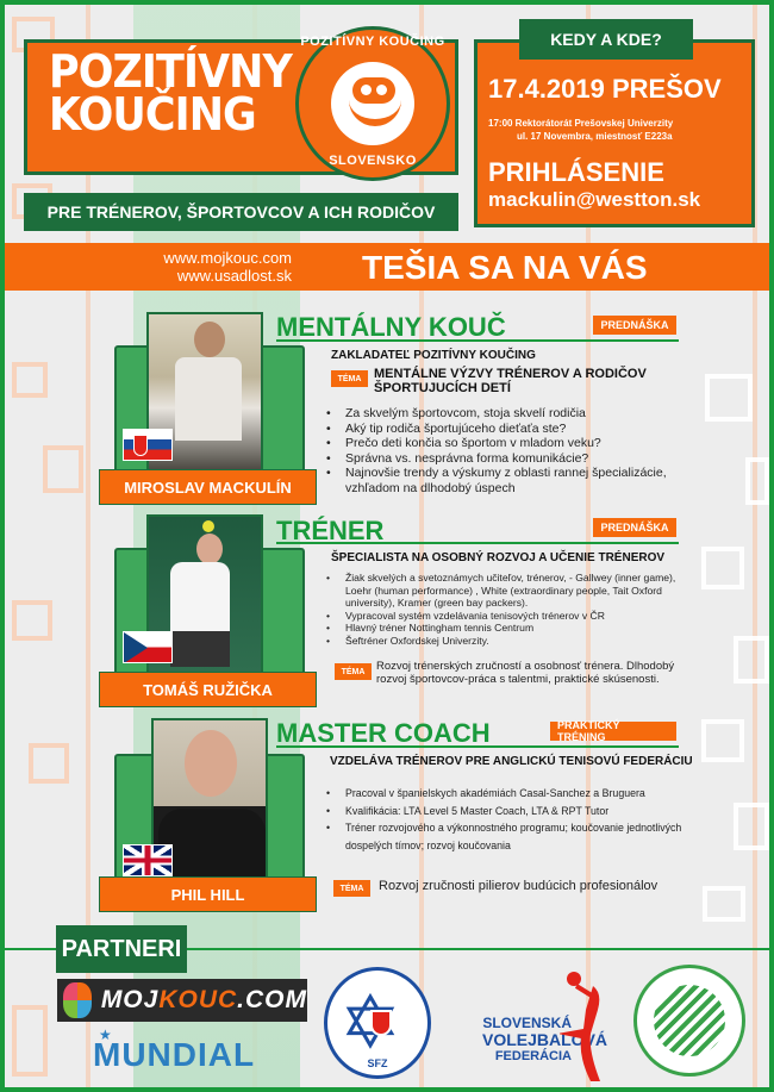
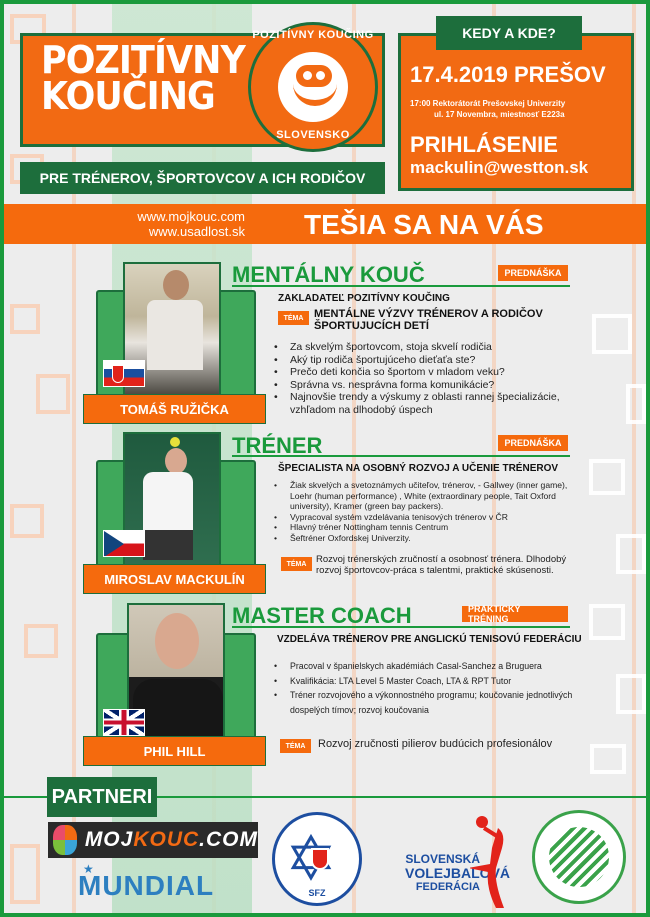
  POZITÍVNY
  KOUČING
  POZITÍVNY KOUČING
  SLOVENSKO
  PRE TRÉNEROV, ŠPORTOVCOV A ICH RODIČOV
  KEDY A KDE?
  17.4.2019 PREŠOV
  17:00 Rektorátorát Prešovskej Univerzity
  ul. 17 Novembra, miestnosť E223a
  PRIHLÁSENIE
  mackulin@westton.sk
  www.mojkouc.com
  www.usadlost.sk
  TEŠIA SA NA VÁS
- MIROSLAV MACKULÍN
+ TOMÁŠ RUŽIČKA
  MENTÁLNY KOUČ
  PREDNÁŠKA
  ZAKLADATEĽ POZITÍVNY KOUČING
  MENTÁLNE VÝZVY TRÉNEROV A RODIČOV ŠPORTUJUCÍCH DETÍ
  Za skvelým športovcom, stoja skvelí rodičia
  Aký tip rodiča športujúceho dieťaťa ste?
  Prečo deti končia so športom v mladom veku?
  Správna vs. nesprávna forma komunikácie?
  Najnovšie trendy a výskumy z oblasti rannej špecializácie, vzhľadom na dlhodobý úspech
- TOMÁŠ RUŽIČKA
+ MIROSLAV MACKULÍN
  TRÉNER
  PREDNÁŠKA
  ŠPECIALISTA NA OSOBNÝ ROZVOJ A UČENIE TRÉNEROV
  Žiak skvelých a svetoznámych učiteľov, trénerov, - Gallwey (inner game), Loehr (human performance) , White (extraordinary people, Tait Oxford university), Kramer (green bay packers).
  Vypracoval systém vzdelávania tenisových trénerov v ČR
  Hlavný tréner Nottingham tennis Centrum
  Šeftréner Oxfordskej Univerzity.
  Rozvoj trénerských zručností a osobnosť trénera. Dlhodobý rozvoj športovcov-práca s talentmi, praktické skúsenosti.
  PHIL HILL
  MASTER COACH
  PRAKTICKÝ TRÉNING
  VZDELÁVA TRÉNEROV PRE ANGLICKÚ TENISOVÚ FEDERÁCIU
  Pracoval v španielskych akadémiách Casal-Sanchez a Bruguera
  Kvalifikácia: LTA Level 5 Master Coach, LTA & RPT Tutor
  Tréner rozvojového a výkonnostného programu; koučovanie jednotlivých dospelých tímov; rozvoj koučovania
  Rozvoj zručnosti pilierov budúcich profesionálov
  PARTNERI
  MOJKOUC.COM
  ★
  MUNDIAL
  SFZ
  SLOVENSKÁ
  VOLEJBAL
  FEDERÁCIA
